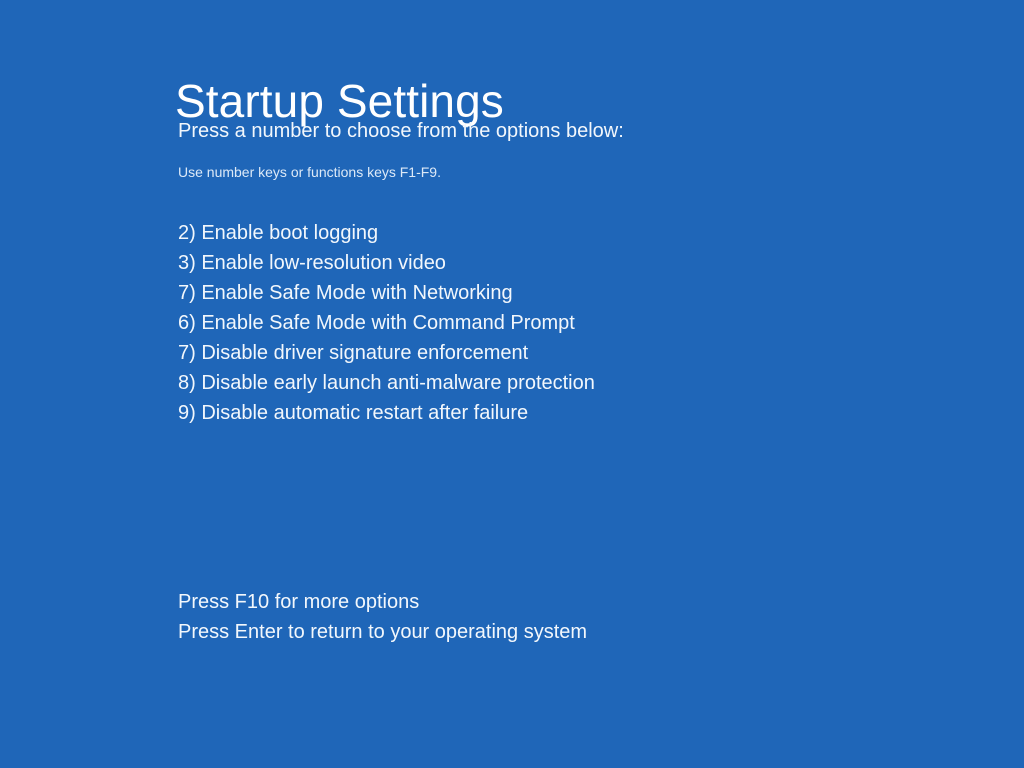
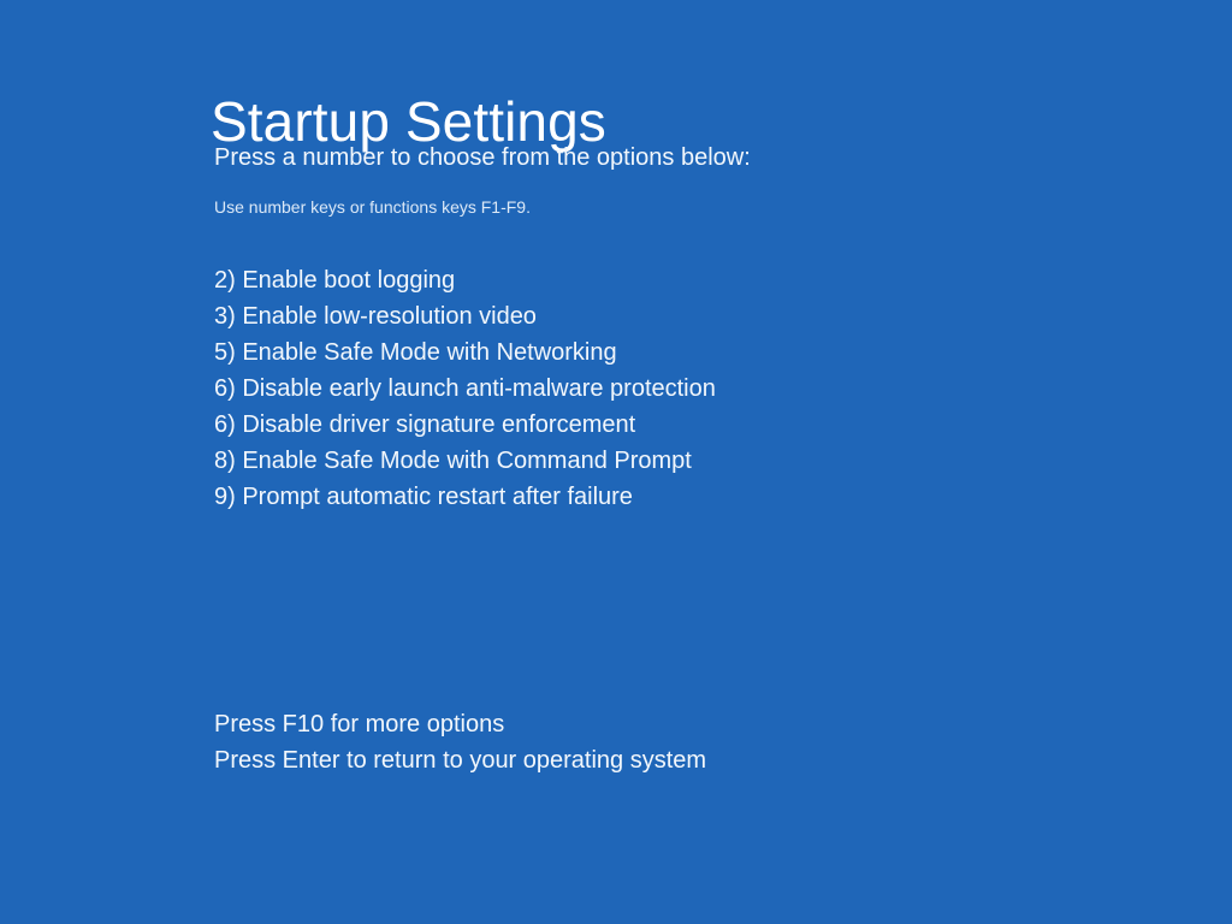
  Startup Settings
  Press a number to choose from the options below:
  Use number keys or functions keys F1-F9.
  2) Enable boot logging
  3) Enable low-resolution video
- 7) Enable Safe Mode with Networking
+ 5) Enable Safe Mode with Networking
- 6) Enable Safe Mode with Command Prompt
+ 6) Disable early launch anti-malware protection
- 7) Disable driver signature enforcement
+ 6) Disable driver signature enforcement
- 8) Disable early launch anti-malware protection
+ 8) Enable Safe Mode with Command Prompt
- 9) Disable automatic restart after failure
+ 9) Prompt automatic restart after failure
  Press F10 for more options
  Press Enter to return to your operating system
